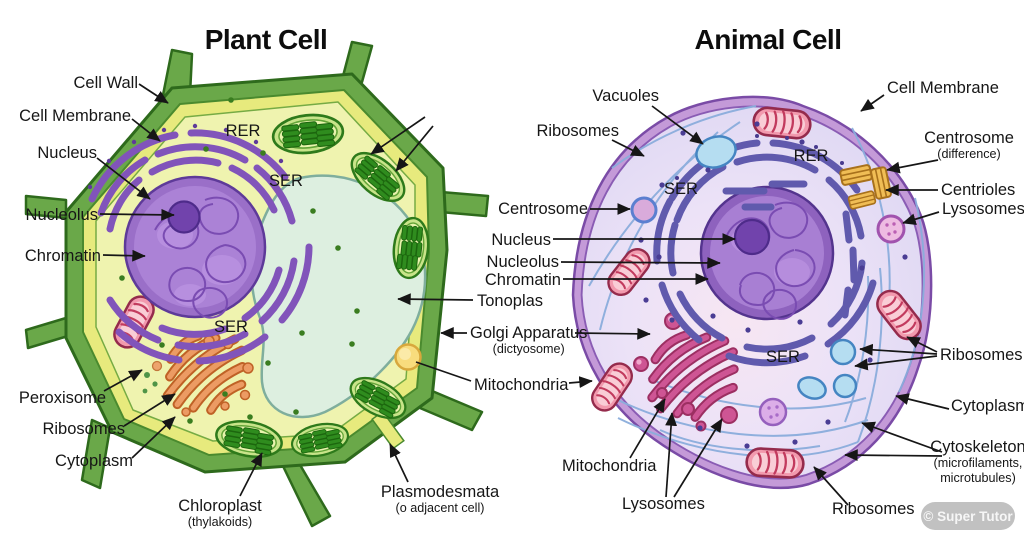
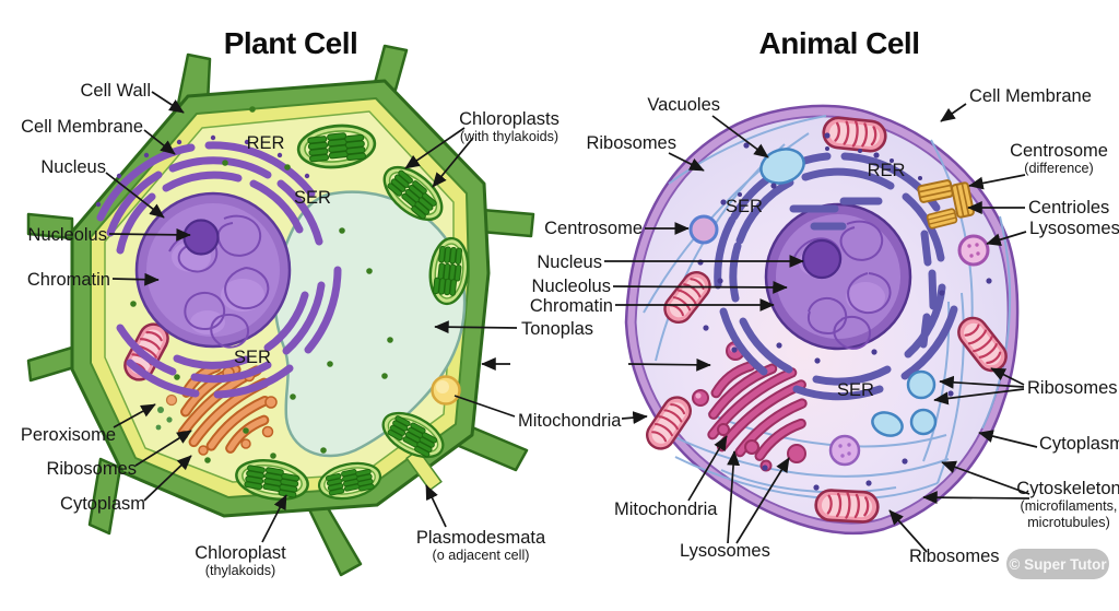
  Plant Cell
  Animal Cell
  Cell Wall
  Cell Membrane
  Nucleus
  Nucleolus
  Chromatin
  RER
  SER
  SER
+ Chloroplasts
+ (with thylakoids)
  Tonoplas
- Golgi Apparatus
- (dictyosome)
  Mitochondria
  Peroxisome
  Ribosomes
  Cytoplasm
  Chloroplast
  (thylakoids)
  Plasmodesmata
  (o adjacent cell)
  Vacuoles
  Ribosomes
  Cell Membrane
  Centrosome
  (difference)
  Centrioles
  Lysosomes
  Centrosome
  Nucleus
  Nucleolus
  Chromatin
  RER
  SER
  SER
  Ribosomes
  Cytoplasm
  Cytoskeleton
  (microfilaments,
  microtubules)
  Ribosomes
  Mitochondria
  Lysosomes
  © Super Tutor
